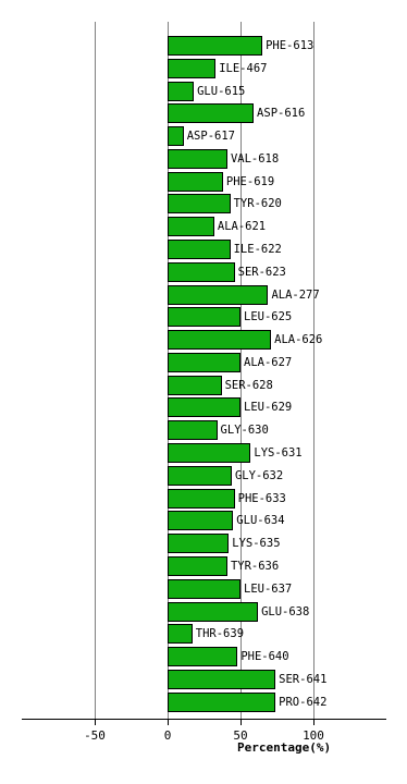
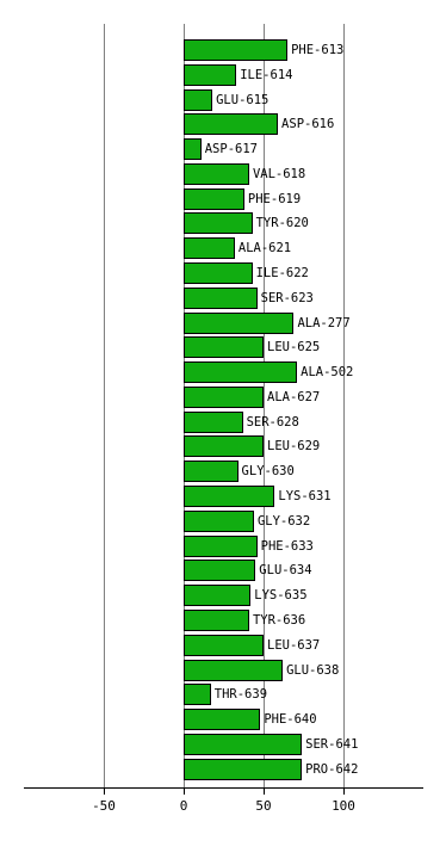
  PHE-613
- ILE-467
+ ILE-614
  GLU-615
  ASP-616
  ASP-617
  VAL-618
  PHE-619
  TYR-620
  ALA-621
  ILE-622
  SER-623
  ALA-277
  LEU-625
- ALA-626
+ ALA-502
  ALA-627
  SER-628
  LEU-629
  GLY-630
  LYS-631
  GLY-632
  PHE-633
  GLU-634
  LYS-635
  TYR-636
  LEU-637
  GLU-638
  THR-639
  PHE-640
  SER-641
  PRO-642
  -50
  0
  50
  100
- Percentage(%)
